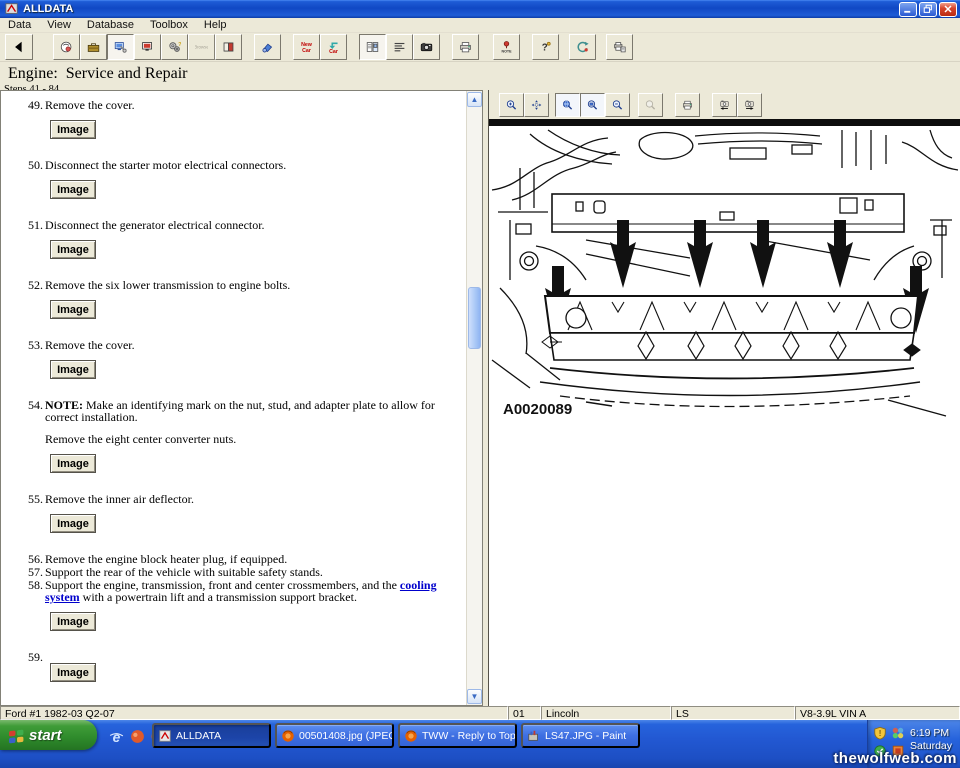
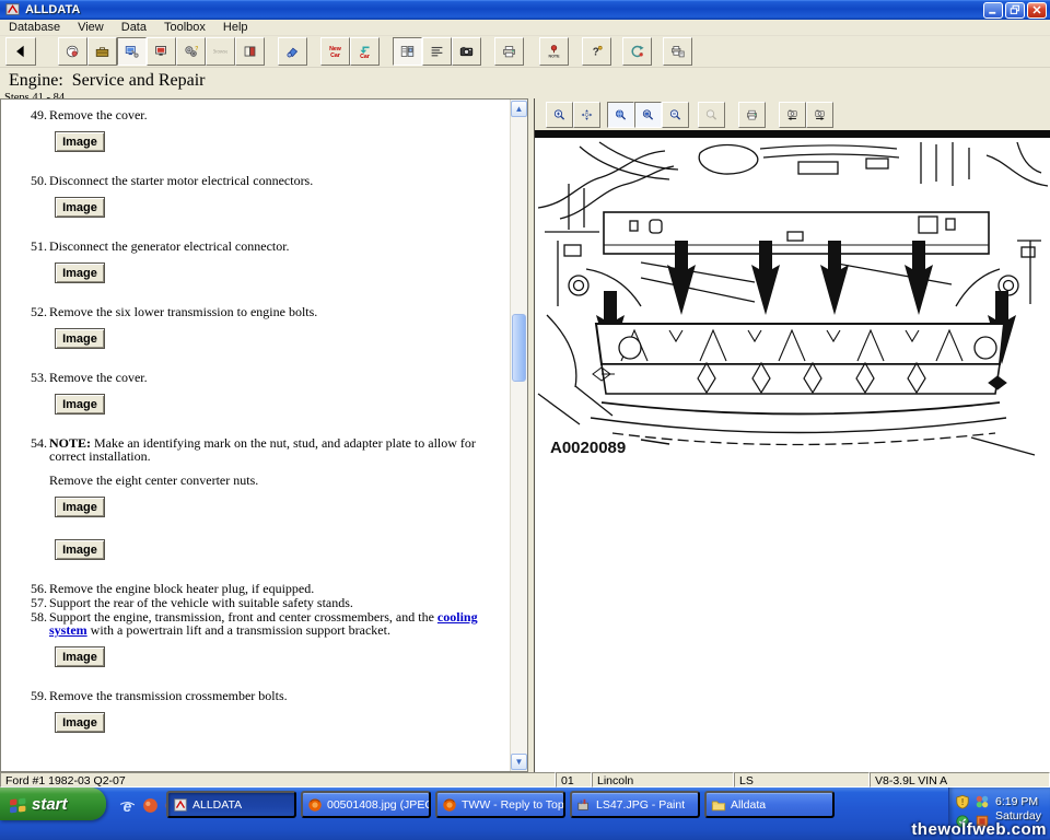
  ALLDATA
- Data
+ Database
  View
- Database
+ Data
  Toolbox
  Help
  ?
  Engine: Service and Repair
  49.
  Remove the cover.
  Image
  50.
  Disconnect the starter motor electrical connectors.
  Image
  51.
  Disconnect the generator electrical connector.
  Image
  52.
  Remove the six lower transmission to engine bolts.
  Image
  53.
  Remove the cover.
  Image
  54.
  NOTE: Make an identifying mark on the nut, stud, and adapter plate to allow for correct installation.
  Remove the eight center converter nuts.
  Image
- 55.
- Remove the inner air deflector.
  Image
  56.
  Remove the engine block heater plug, if equipped.
  57.
  Support the rear of the vehicle with suitable safety stands.
  58.
  Support the engine, transmission, front and center crossmembers, and the cooling system with a powertrain lift and a transmission support bracket.
  Image
  59.
+ Remove the transmission crossmember bolts.
  Image
  ▲
  ▼
  A0020089
  Ford #1 1982-03 Q2-07
  01
  Lincoln
  LS
  V8-3.9L VIN A
  start
  e
  ALLDATA
  00501408.jpg (JPE
  TWW - Reply to Top
  LS47.JPG - Paint
+ Alldata
  !
  6:19 PM
  Saturday
  thewolfweb.com
